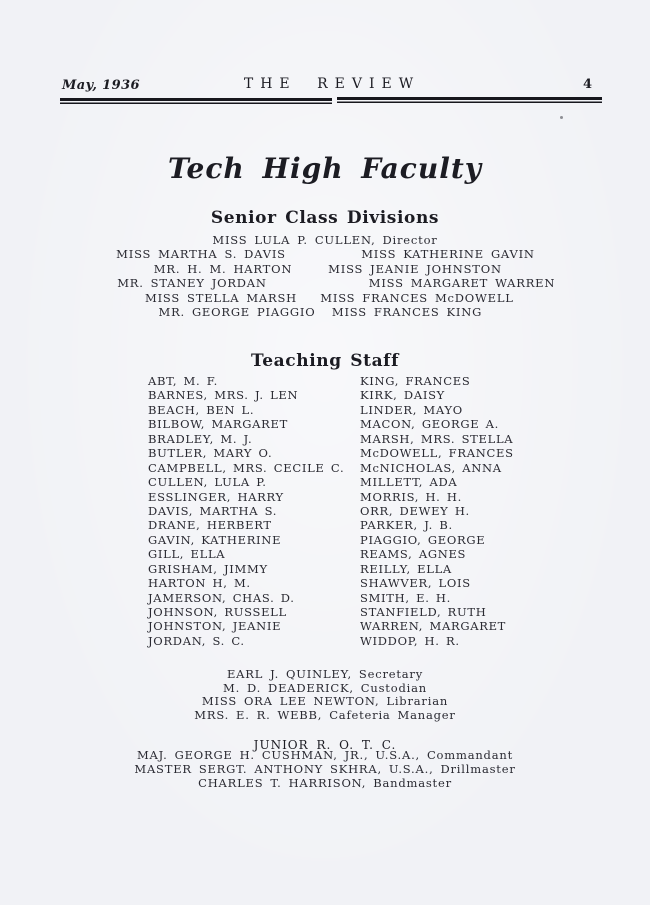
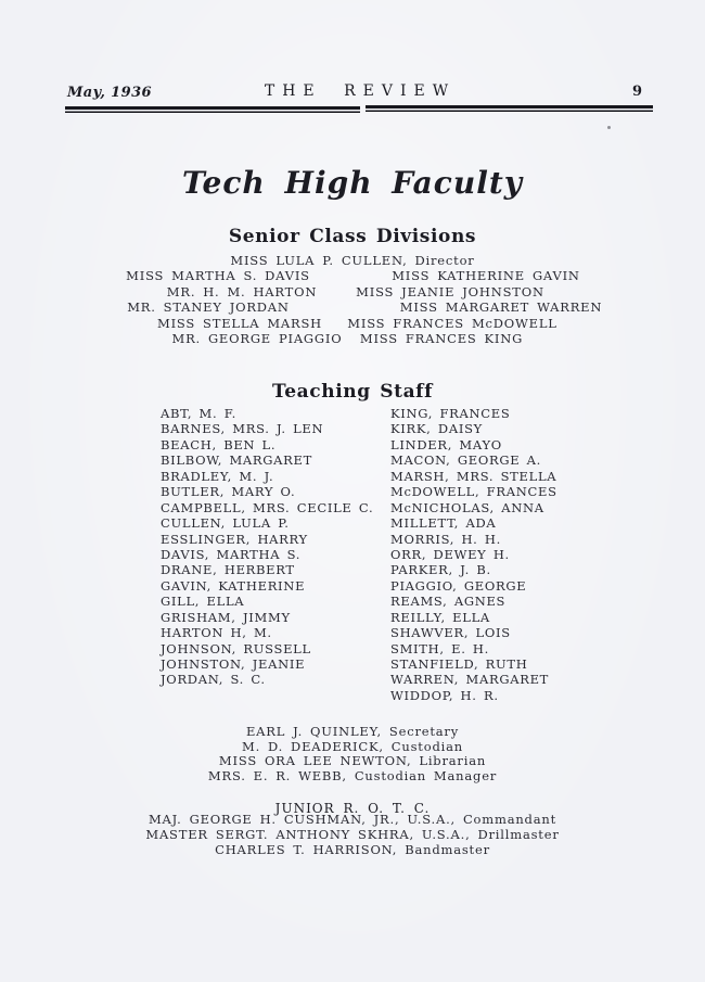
  May, 1936
  THE REVIEW
- 4
+ 9
  Tech High Faculty
  Senior Class Divisions
  MISS LULA P. CULLEN, Director
  MISS MARTHA S. DAVIS
  MISS KATHERINE GAVIN
  MR. H. M. HARTON
  MISS JEANIE JOHNSTON
  MR. STANEY JORDAN
  MISS MARGARET WARREN
  MISS STELLA MARSH
  MISS FRANCES McDOWELL
  MR. GEORGE PIAGGIO
  MISS FRANCES KING
  Teaching Staff
  ABT, M. F.
  BARNES, MRS. J. LEN
  BEACH, BEN L.
  BILBOW, MARGARET
  BRADLEY, M. J.
  BUTLER, MARY O.
  CAMPBELL, MRS. CECILE C.
  CULLEN, LULA P.
  ESSLINGER, HARRY
  DAVIS, MARTHA S.
  DRANE, HERBERT
  GAVIN, KATHERINE
  GILL, ELLA
  GRISHAM, JIMMY
  HARTON H, M.
- JAMERSON, CHAS. D.
  JOHNSON, RUSSELL
  JOHNSTON, JEANIE
  JORDAN, S. C.
  KING, FRANCES
  KIRK, DAISY
  LINDER, MAYO
  MACON, GEORGE A.
  MARSH, MRS. STELLA
  McDOWELL, FRANCES
  McNICHOLAS, ANNA
  MILLETT, ADA
  MORRIS, H. H.
  ORR, DEWEY H.
  PARKER, J. B.
  PIAGGIO, GEORGE
  REAMS, AGNES
  REILLY, ELLA
  SHAWVER, LOIS
  SMITH, E. H.
  STANFIELD, RUTH
  WARREN, MARGARET
  WIDDOP, H. R.
  EARL J. QUINLEY, Secretary
  M. D. DEADERICK, Custodian
  MISS ORA LEE NEWTON, Librarian
- MRS. E. R. WEBB, Cafeteria Manager
+ MRS. E. R. WEBB, Custodian Manager
  JUNIOR R. O. T. C.
  MAJ. GEORGE H. CUSHMAN, JR., U.S.A., Commandant
  MASTER SERGT. ANTHONY SKHRA, U.S.A., Drillmaster
  CHARLES T. HARRISON, Bandmaster
